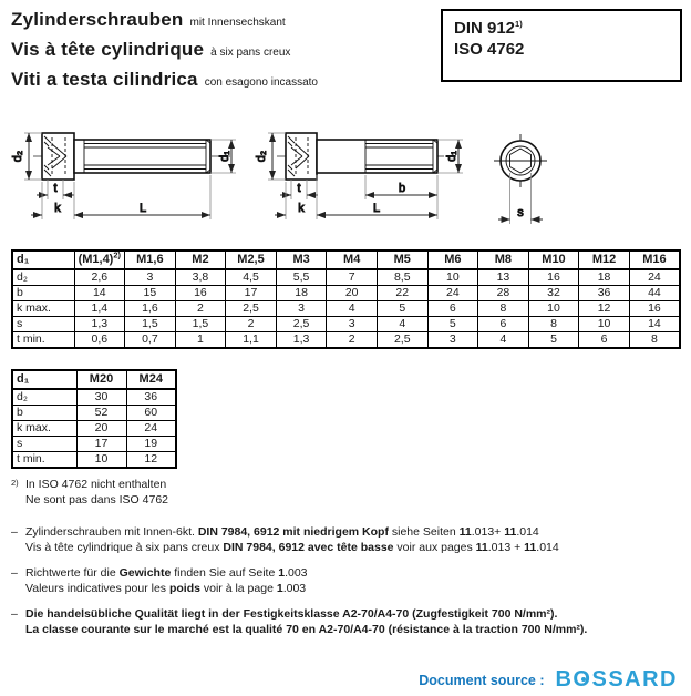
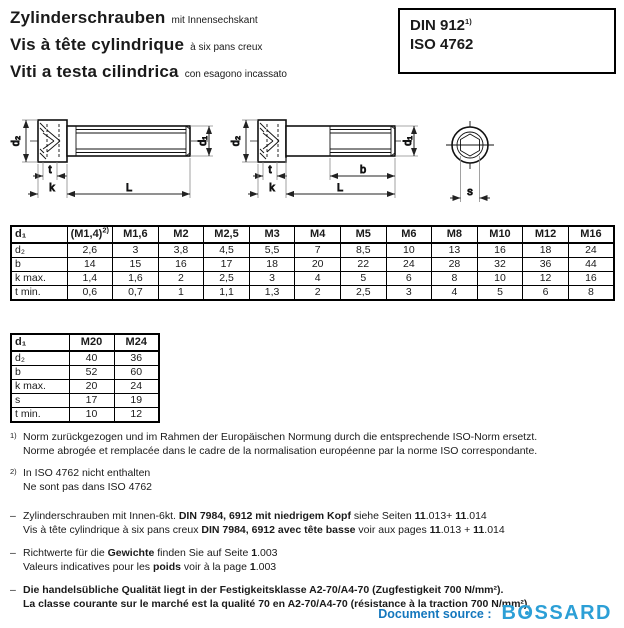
  Zylinderschrauben mit Innensechskant
  Vis à tête cylindrique à six pans creux
  Viti a testa cilindrica con esagono incassato
  DIN 9121)
  ISO 4762
  t
  k
  L
  t
  b
  k
  L
  s
  d₁	(M1,4)2)	M1,6	M2	M2,5	M3	M4	M5	M6	M8	M10	M12	M16
  d₂	2,6	3	3,8	4,5	5,5	7	8,5	10	13	16	18	24
  b	14	15	16	17	18	20	22	24	28	32	36	44
  k max.	1,4	1,6	2	2,5	3	4	5	6	8	10	12	16
- s	1,3	1,5	1,5	2	2,5	3	4	5	6	8	10	14
  t min.	0,6	0,7	1	1,1	1,3	2	2,5	3	4	5	6	8
  d₁	M20	M24
- d₂	30	36
+ d₂	40	36
  b	52	60
  k max.	20	24
  s	17	19
  t min.	10	12
+ 1)
+ Norm zurückgezogen und im Rahmen der Europäischen Normung durch die entsprechende ISO-Norm ersetzt.
+ Norme abrogée et remplacée dans le cadre de la normalisation européenne par la norme ISO correspondante.
  2)
  In ISO 4762 nicht enthalten
  Ne sont pas dans ISO 4762
  –
  Zylinderschrauben mit Innen-6kt. DIN 7984, 6912 mit niedrigem Kopf siehe Seiten 11.013+ 11.014
  Vis à tête cylindrique à six pans creux DIN 7984, 6912 avec tête basse voir aux pages 11.013 + 11.014
  –
  Richtwerte für die Gewichte finden Sie auf Seite 1.003
  Valeurs indicatives pour les poids voir à la page 1.003
  –
  Die handelsübliche Qualität liegt in der Festigkeitsklasse A2-70/A4-70 (Zugfestigkeit 700 N/mm²).
  La classe courante sur le marché est la qualité 70 en A2-70/A4-70 (résistance à la traction 700 N/mm²).
  Document source :
  BSSARD
